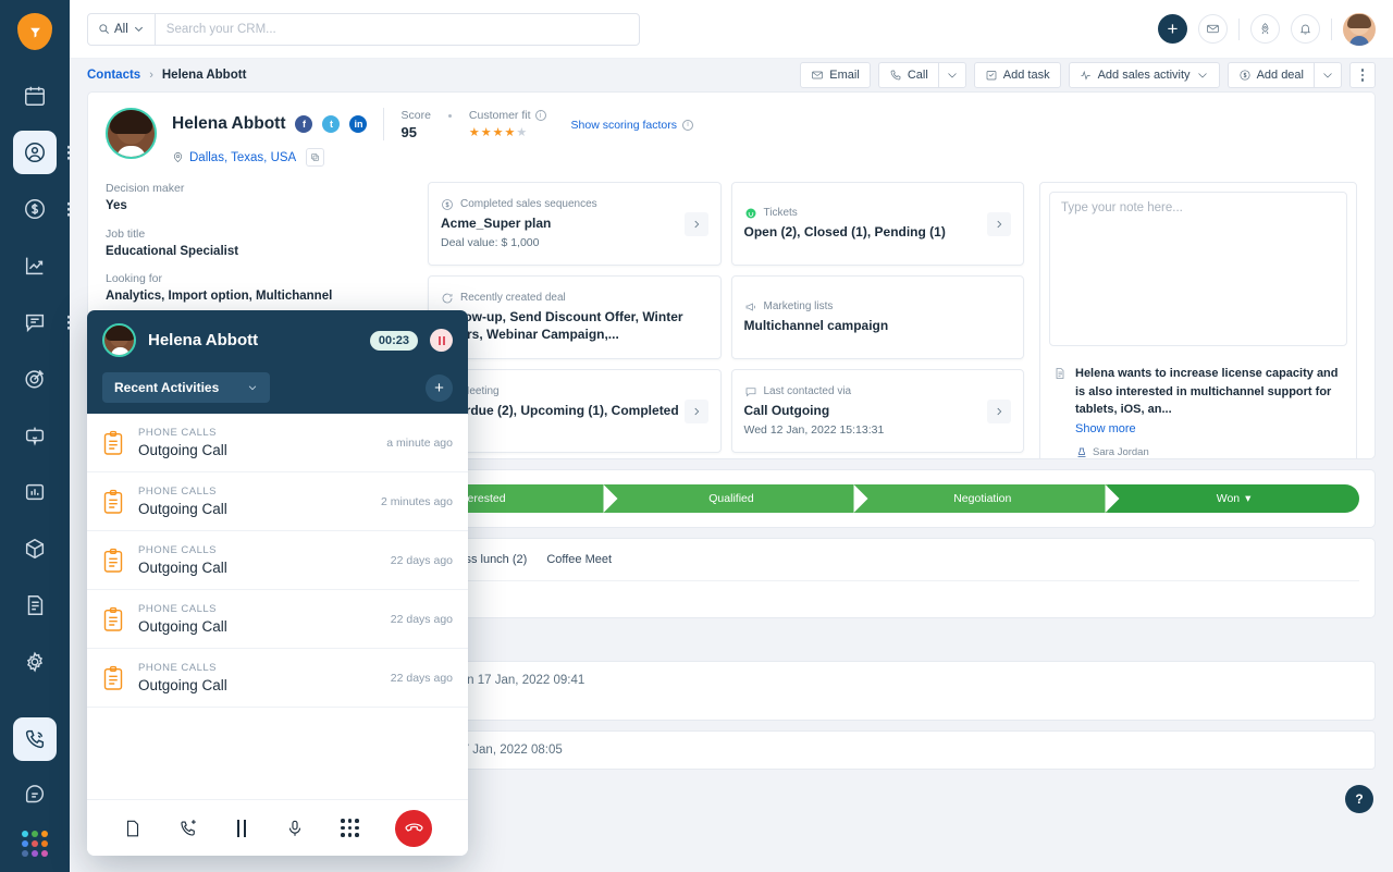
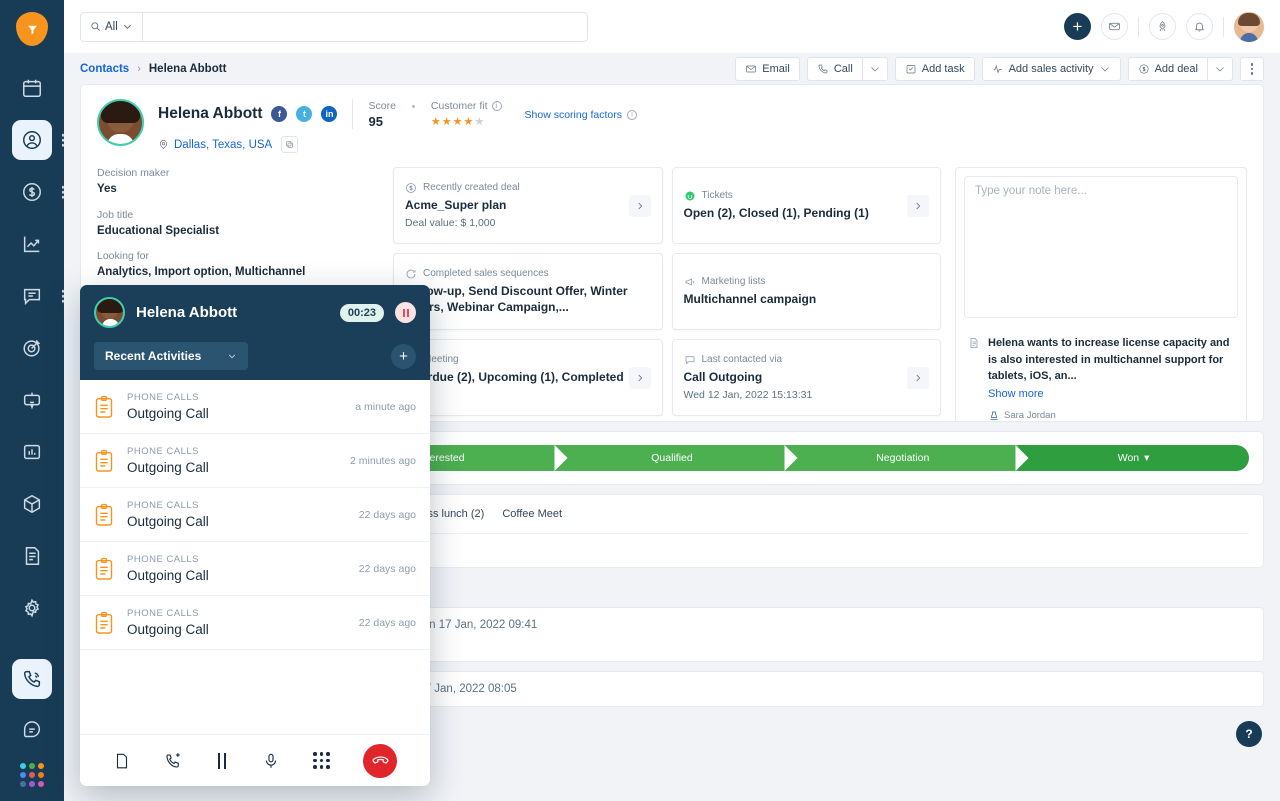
  All
- Search your CRM...
  +
  Contacts
  ›
  Helena Abbott
  Email
  Call
  Add task
  Add sales activity
  Add deal
  Helena Abbott
  f
  t
  in
  Score
  95
  Customer fit
  ★★★★★
  Show scoring factors
  Dallas, Texas, USA
  Decision maker
  Yes
  Job title
  Educational Specialist
  Looking for
  Analytics, Import option, Multichannel
- Completed sales sequences
+ Recently created deal
  Acme_Super plan
  Deal value: $ 1,000
  Tickets
  Open (2), Closed (1), Pending (1)
- Recently created deal
+ Completed sales sequences
  ow-up, Send Discount Offer, Winter rs, Webinar Campaign,...
  Marketing lists
  Multichannel campaign
  eeting
  rdue (2), Upcoming (1), Completed
  Last contacted via
  Call Outgoing
  Wed 12 Jan, 2022 15:13:31
  Type your note here...
  Helena wants to increase license capacity and is also interested in multichannel support for tablets, iOS, an...
  Show more
  Sara Jordan
  erested
  Qualified
  Negotiation
  Won
  ▾
  Coffee Meet
  n 17 Jan, 2022 09:41
  Jan, 2022 08:05
  ?
  Helena Abbott
  00:23
  Recent Activities
  +
  PHONE CALLS
  Outgoing Call
  a minute ago
  PHONE CALLS
  Outgoing Call
  2 minutes ago
  PHONE CALLS
  Outgoing Call
  22 days ago
  PHONE CALLS
  Outgoing Call
  22 days ago
  PHONE CALLS
  Outgoing Call
  22 days ago
